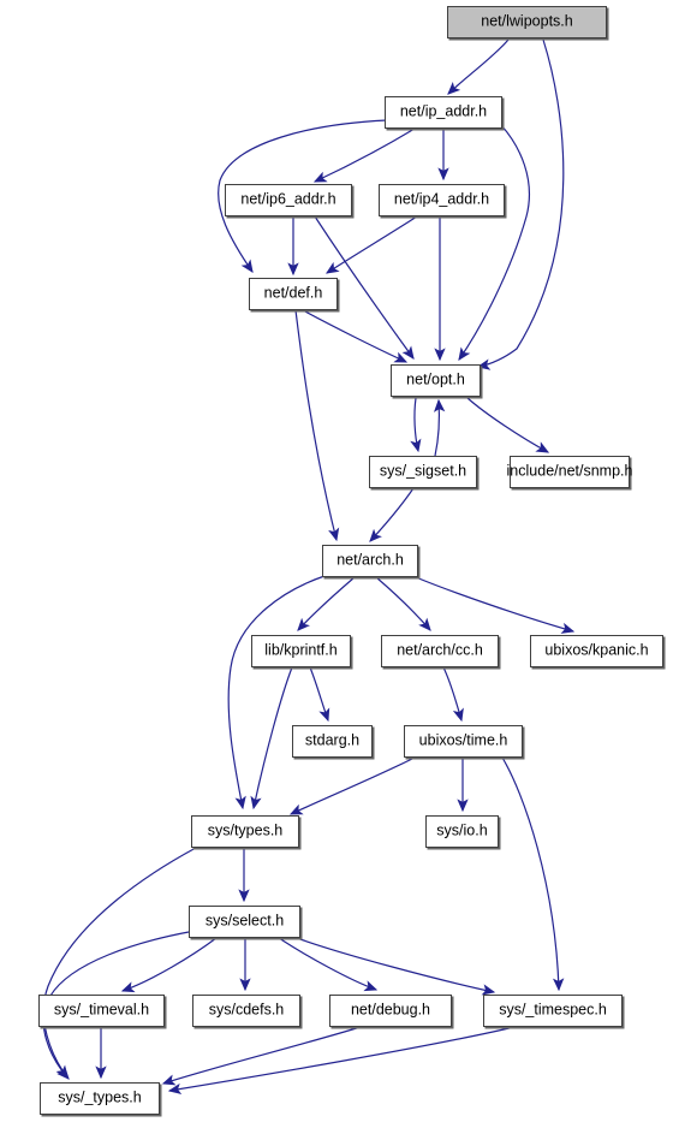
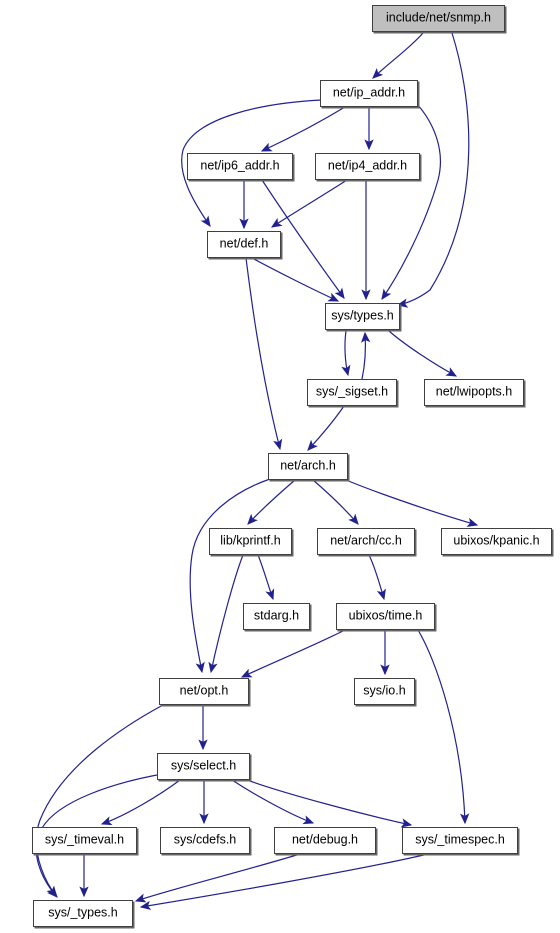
- net/lwipopts.h
+ include/net/snmp.h
  net/ip_addr.h
  net/ip6_addr.h
  net/ip4_addr.h
  net/def.h
- net/opt.h
+ sys/types.h
  sys/_sigset.h
- include/net/snmp.h
+ net/lwipopts.h
  net/arch.h
  lib/kprintf.h
  net/arch/cc.h
  ubixos/kpanic.h
  stdarg.h
  ubixos/time.h
- sys/types.h
+ net/opt.h
  sys/io.h
  sys/select.h
  sys/_timeval.h
  sys/cdefs.h
  net/debug.h
  sys/_timespec.h
  sys/_types.h
